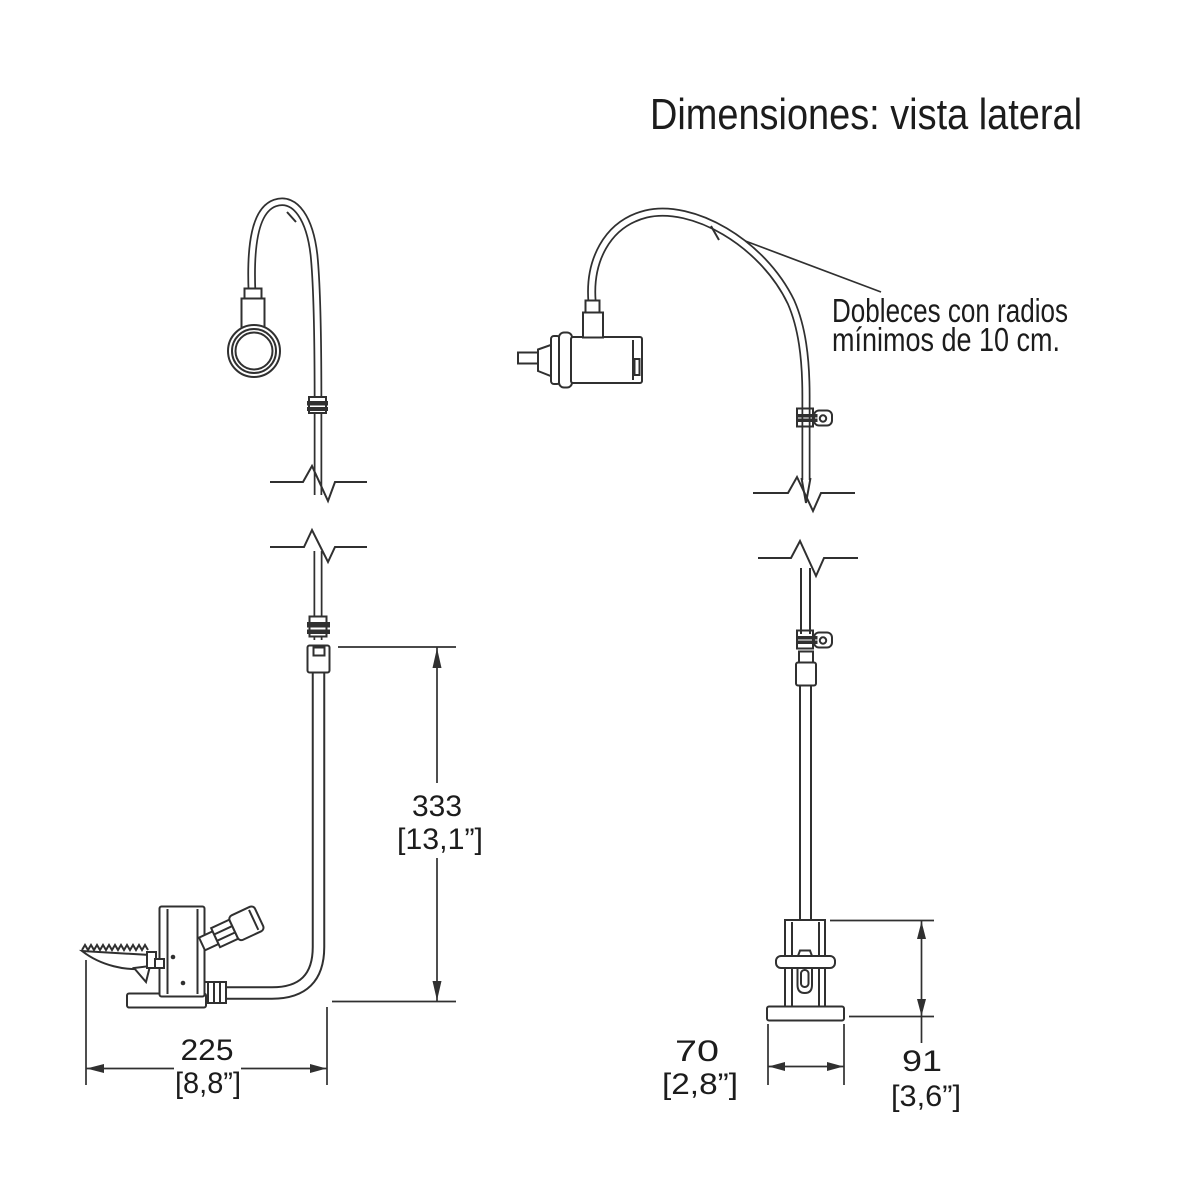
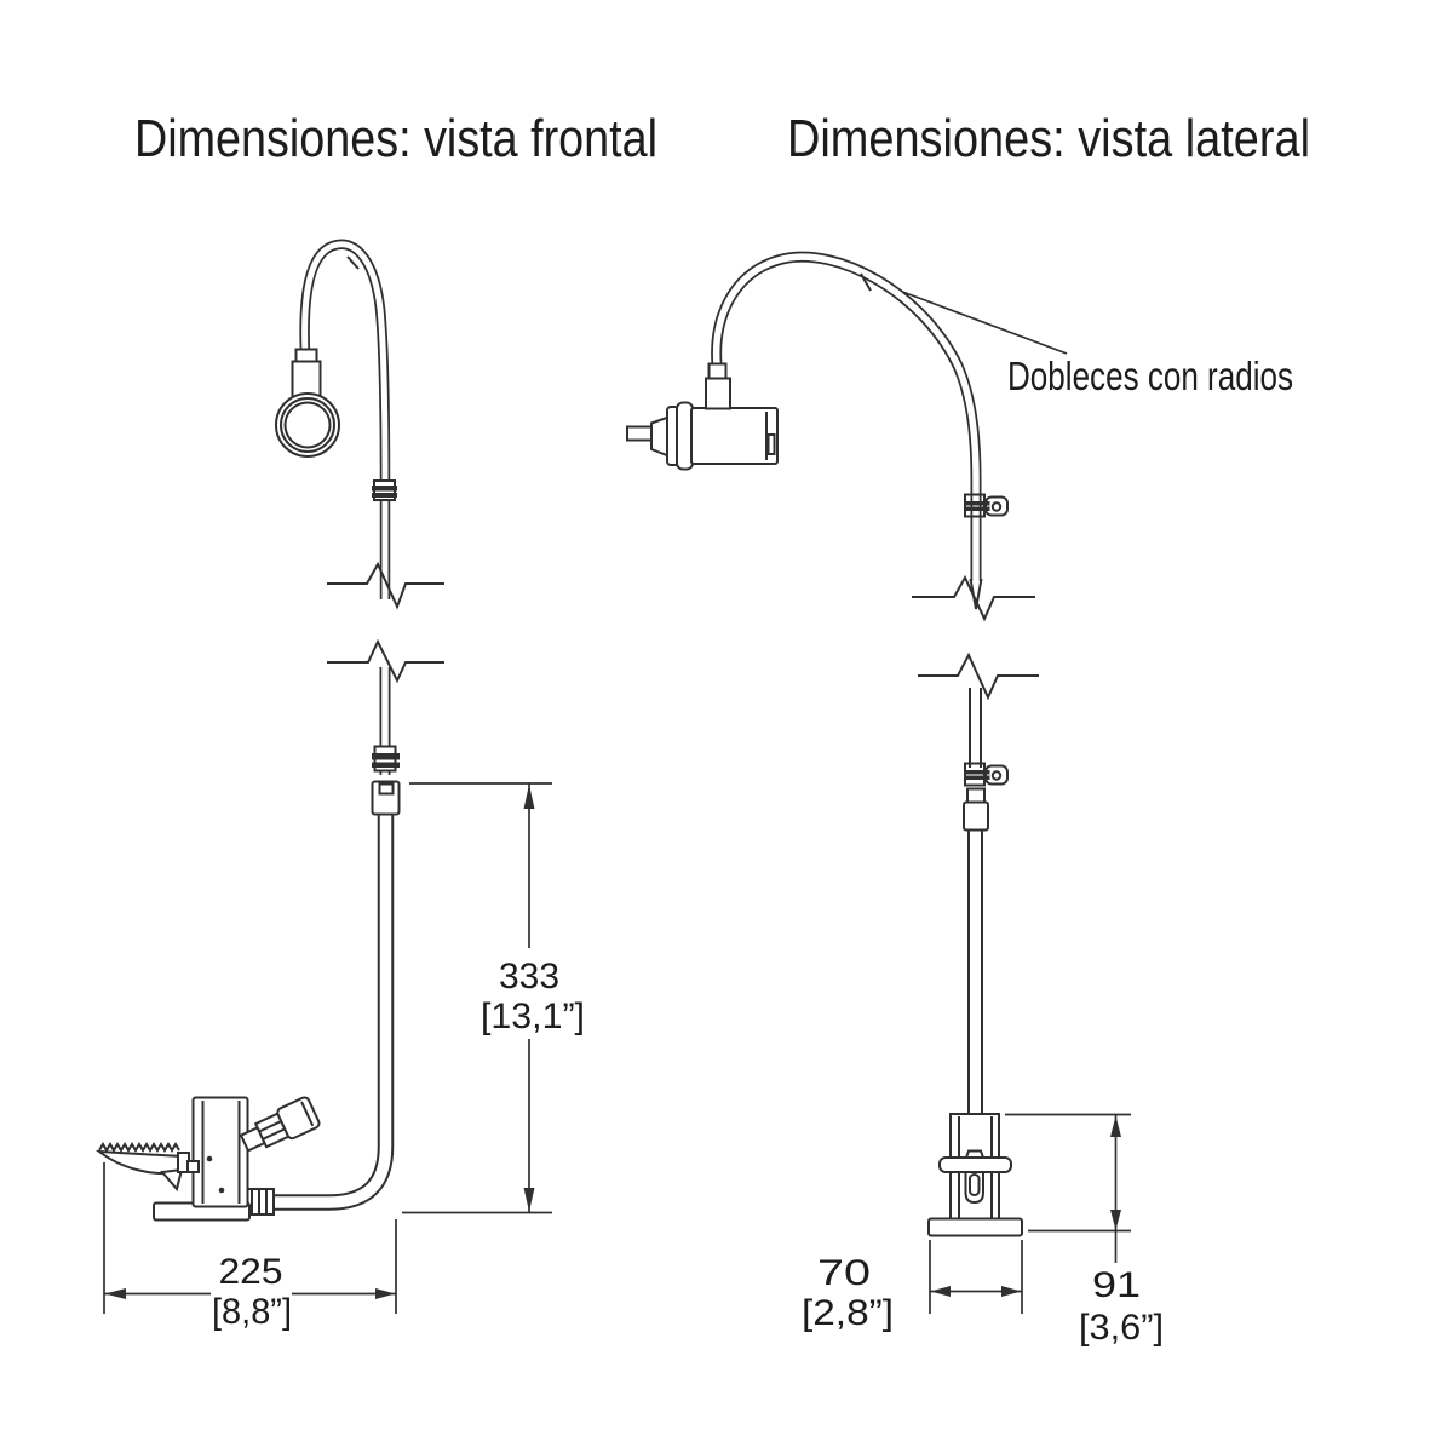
+ Dimensiones: vista frontal
  333
  [13,1”]
  225
  [8,8”]
  Dimensiones: vista lateral
  Dobleces con radios
- mínimos de 10 cm.
  70
  [2,8”]
  91
  [3,6”]
